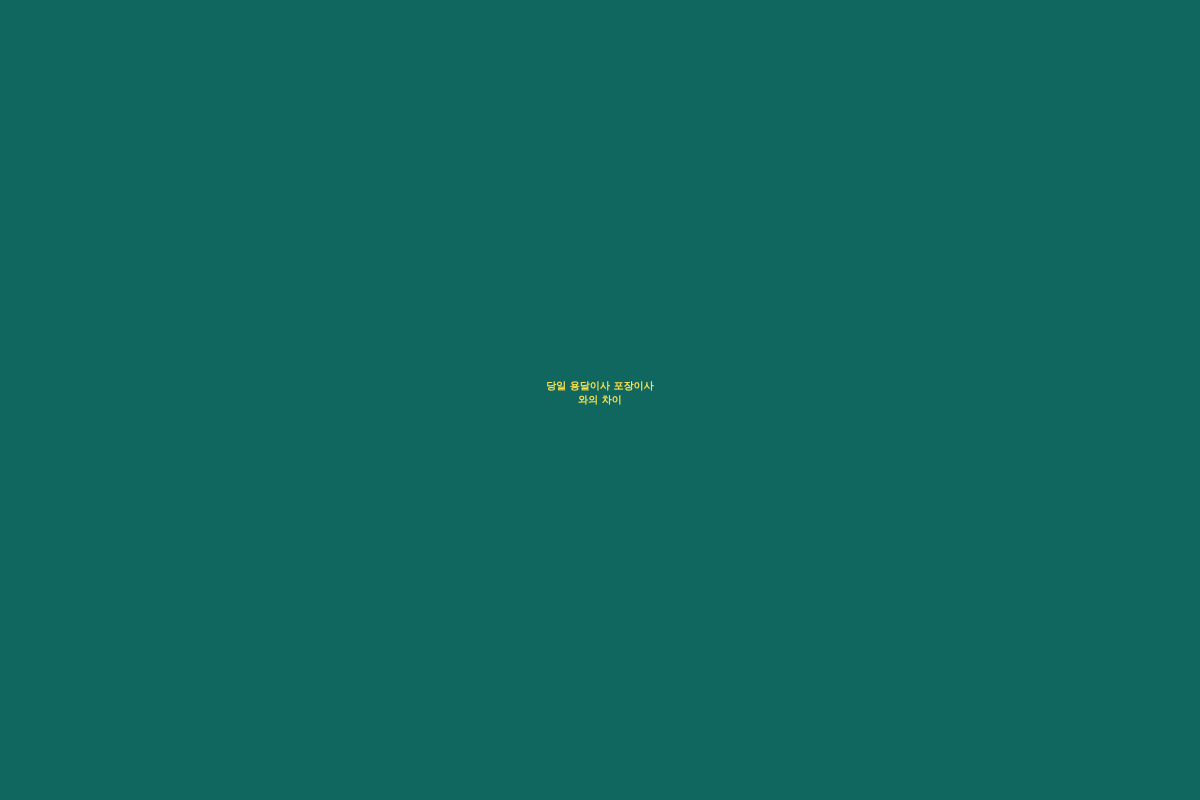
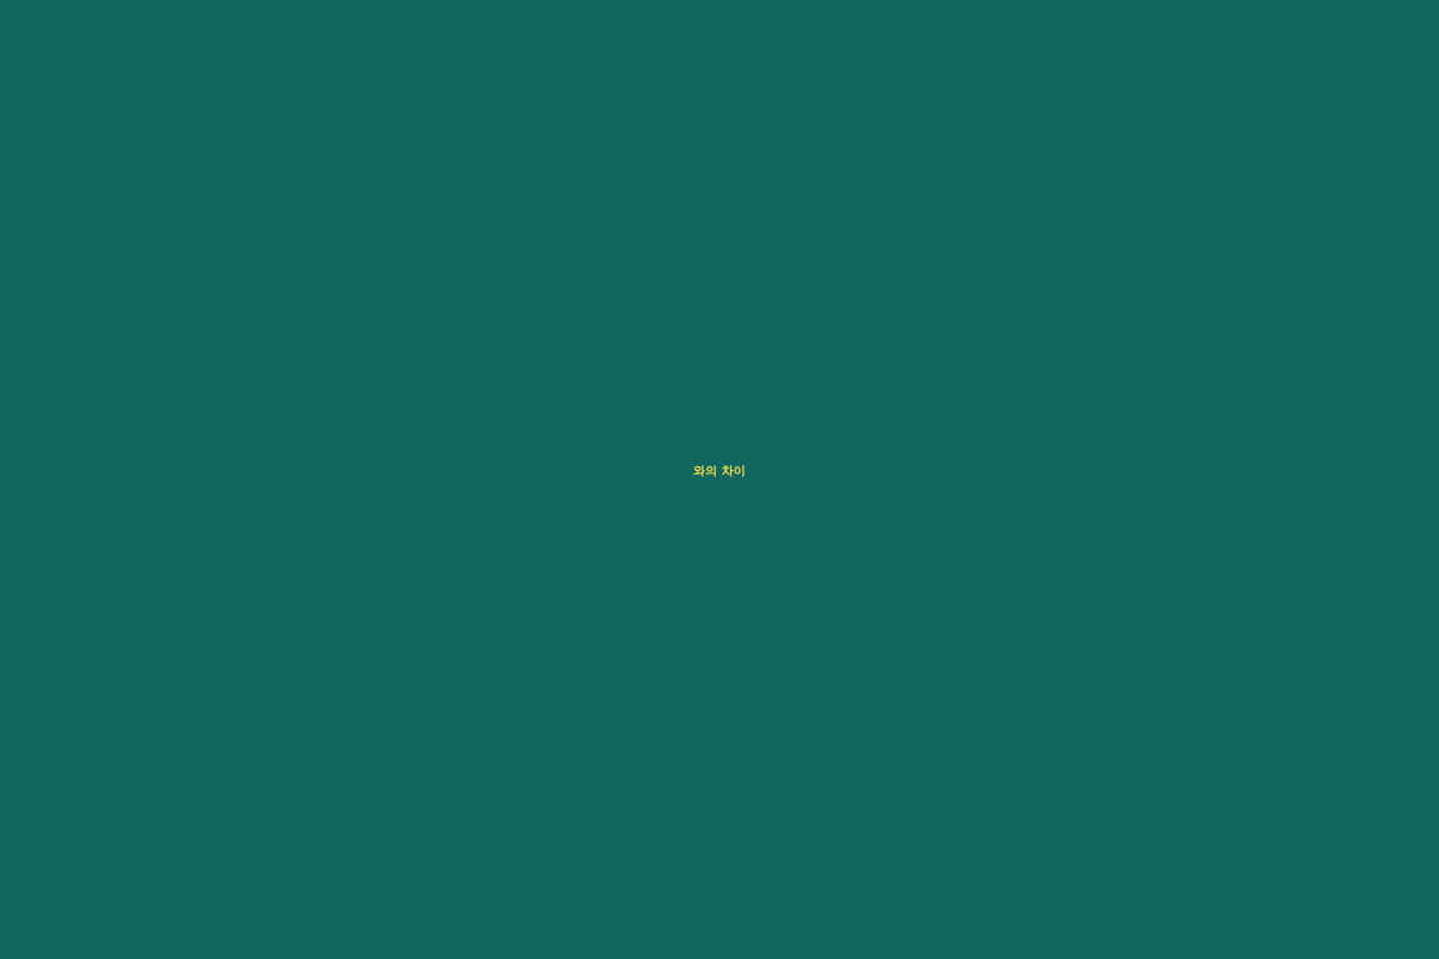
- 당일 용달이사 포장이사
  와의 차이
